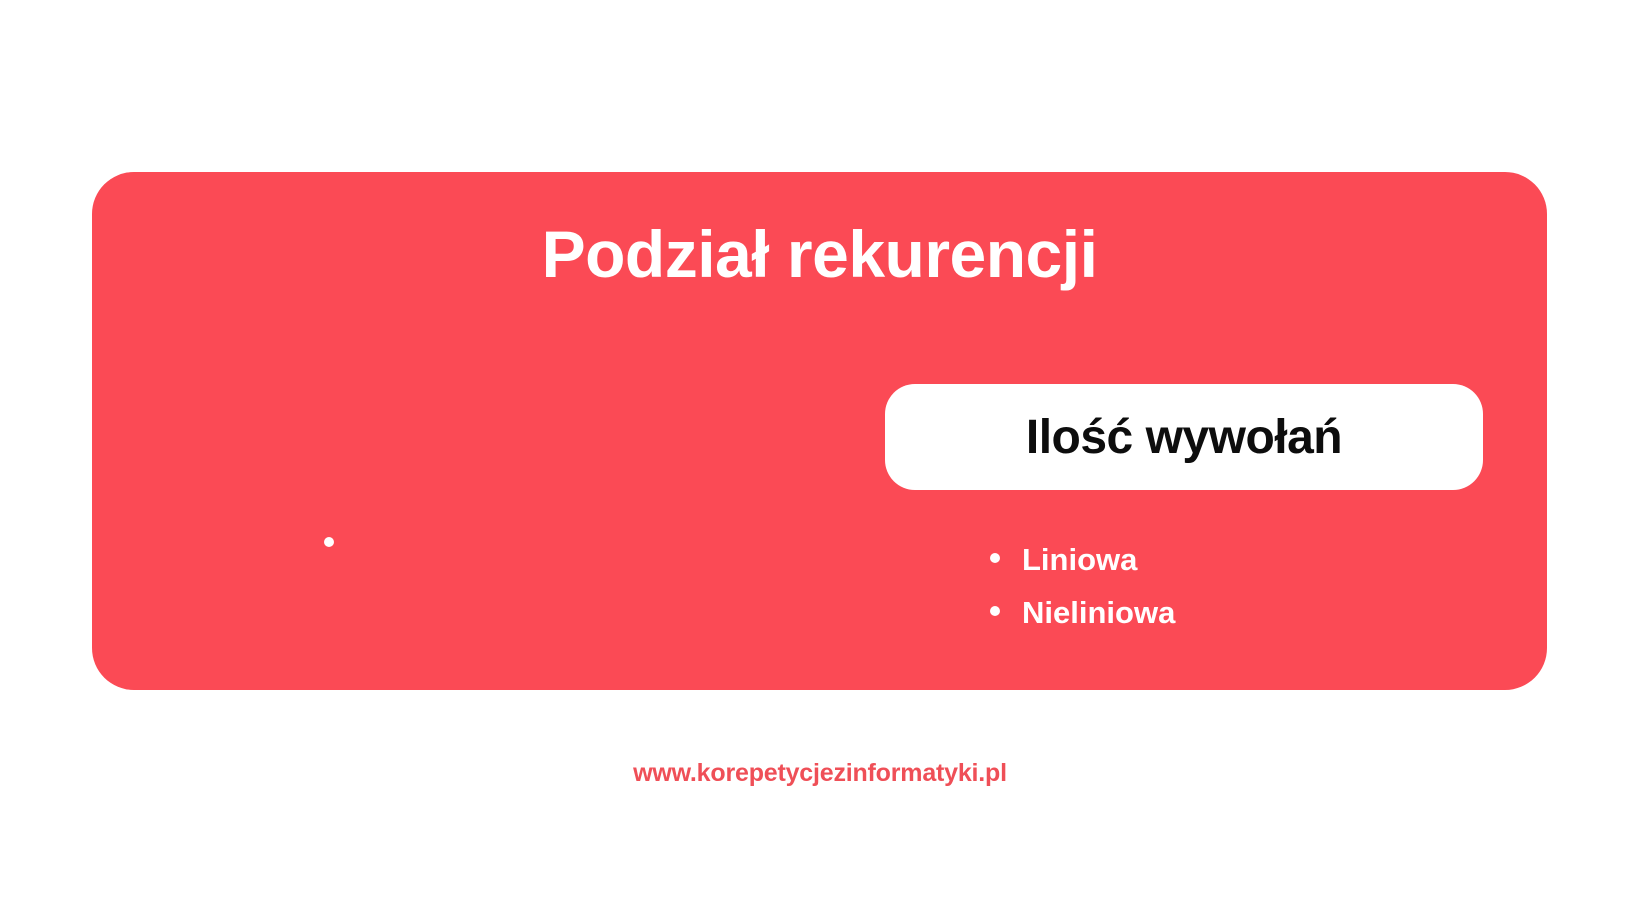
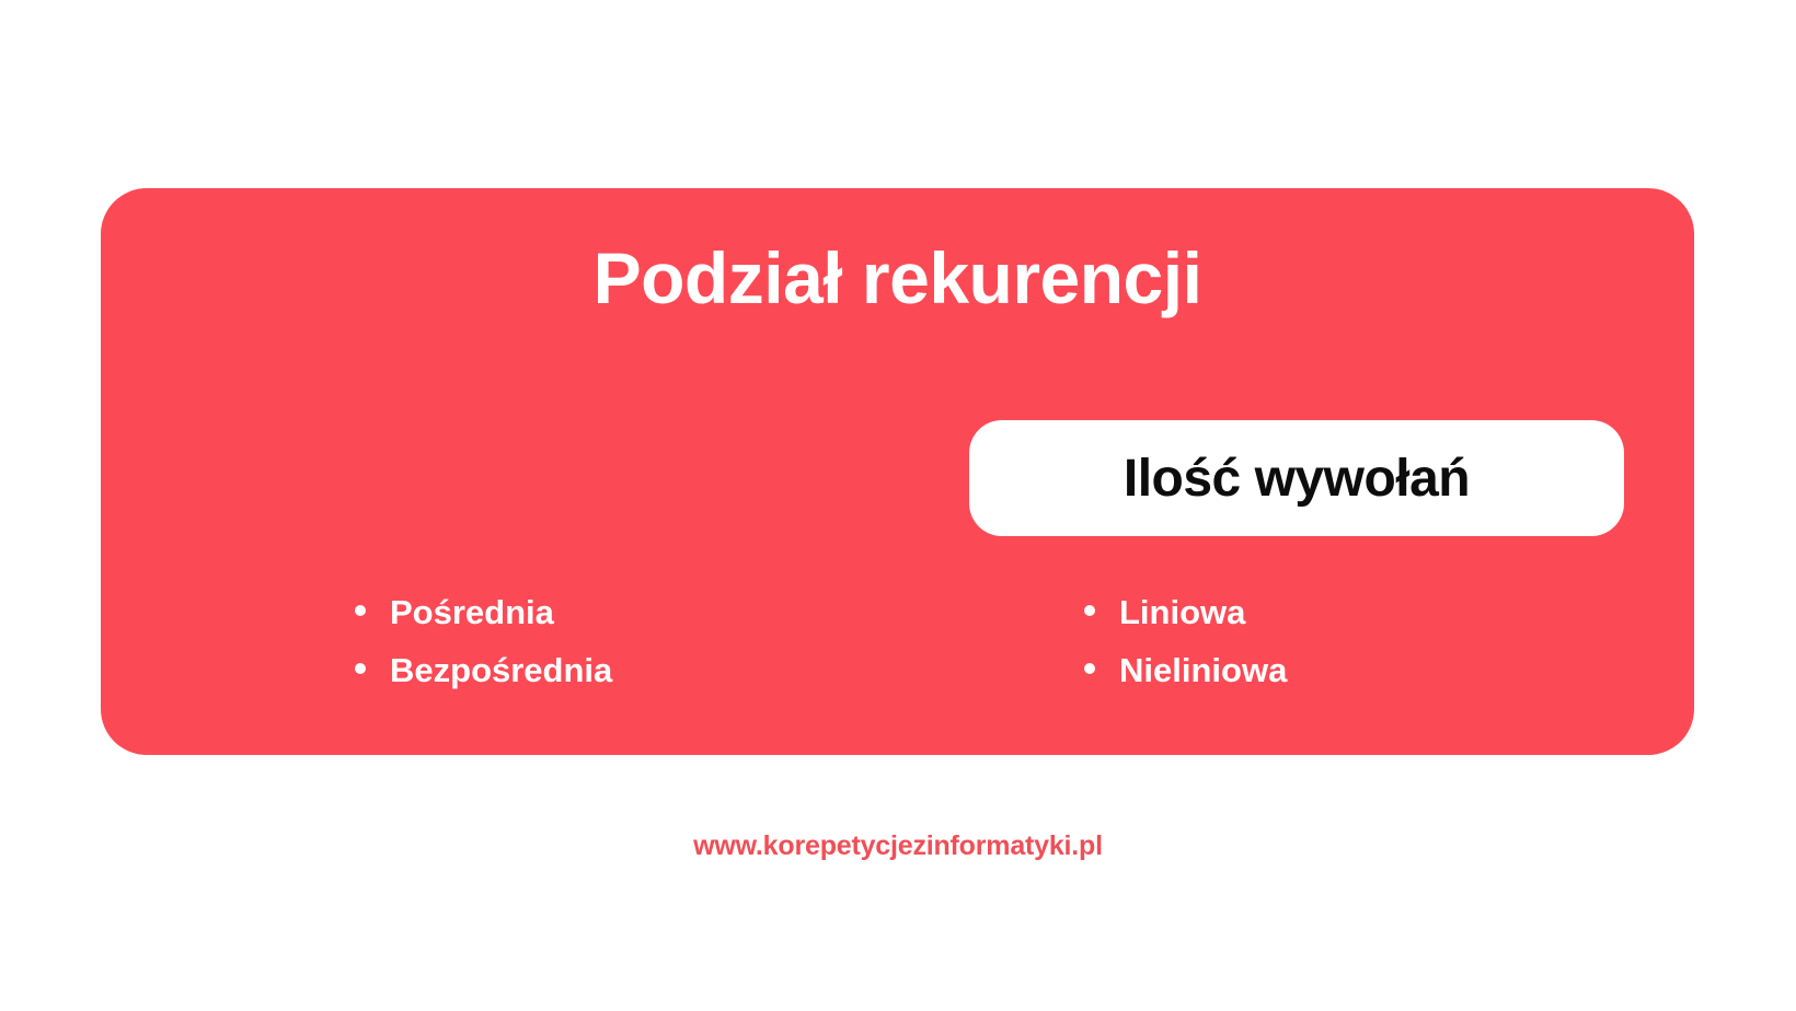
  Podział rekurencji
+ Pośrednia
+ Bezpośrednia
  Ilość wywołań
  Liniowa
  Nieliniowa
  www.korepetycjezinformatyki.pl
